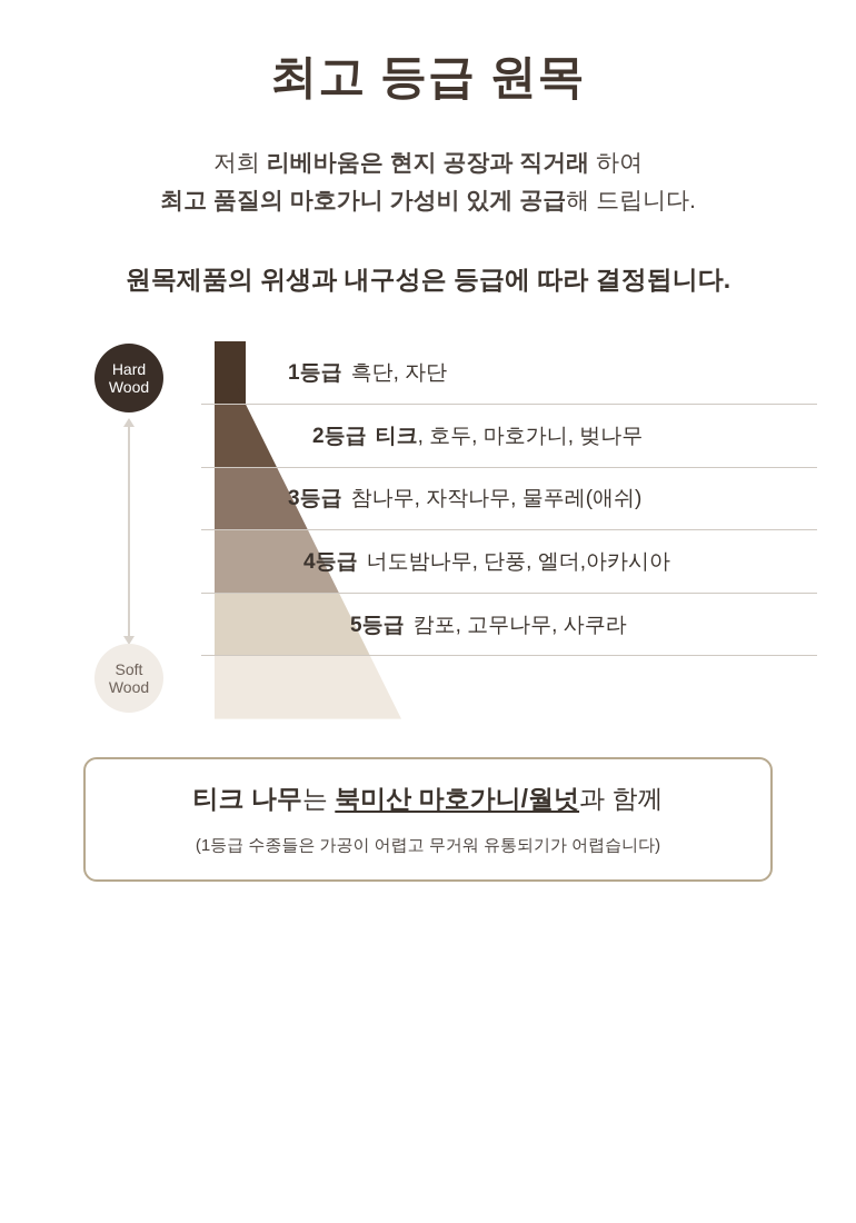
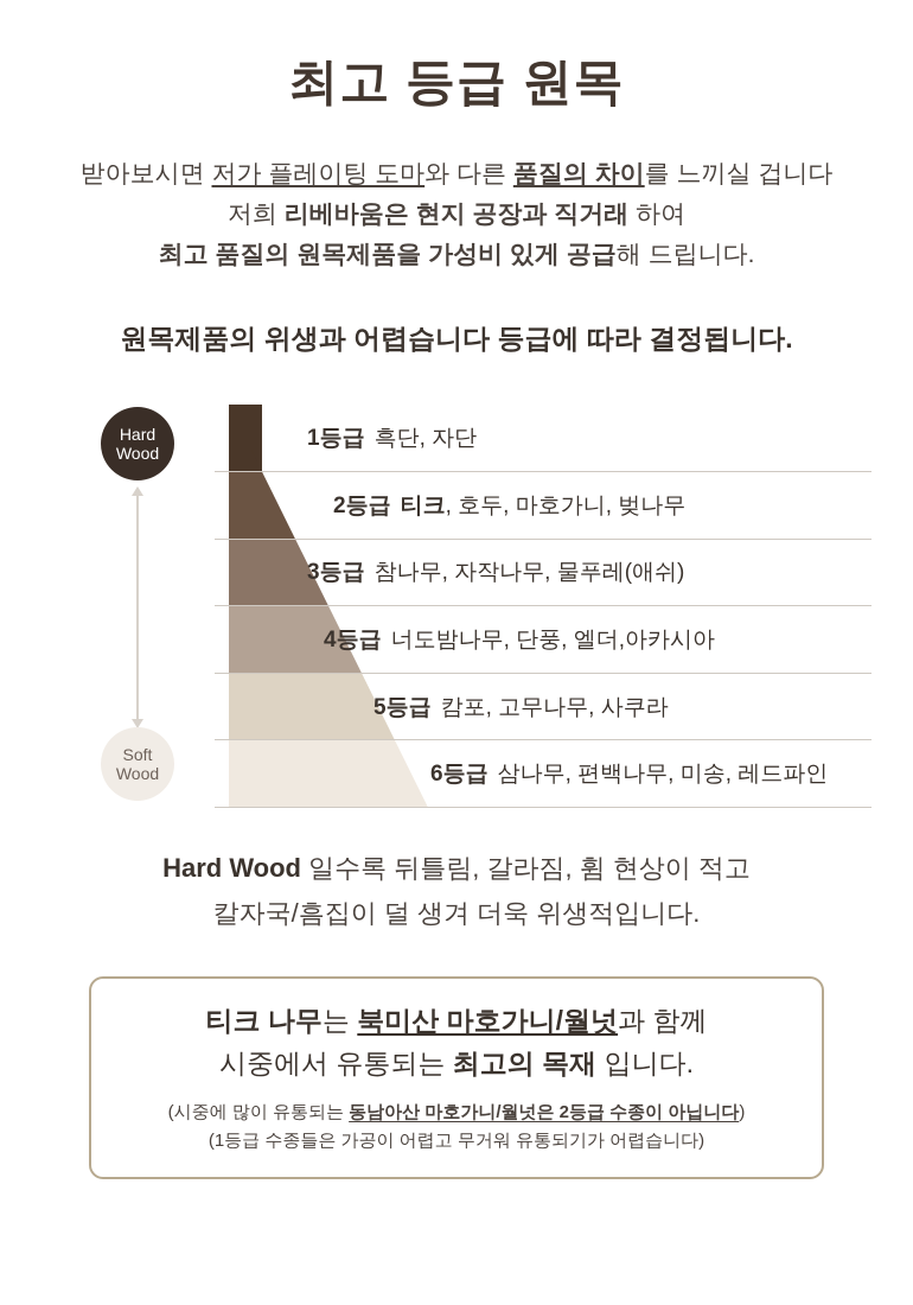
  최고 등급 원목
+ 받아보시면 저가 플레이팅 도마와 다른 품질의 차이를 느끼실 겁니다
  저희 리베바움은 현지 공장과 직거래 하여
- 최고 품질의 마호가니 가성비 있게 공급해 드립니다.
+ 최고 품질의 원목제품을 가성비 있게 공급해 드립니다.
- 원목제품의 위생과 내구성은 등급에 따라 결정됩니다.
+ 원목제품의 위생과 어렵습니다 등급에 따라 결정됩니다.
  Hard
  Wood
  Soft
  Wood
  1등급 흑단, 자단
  2등급 티크, 호두, 마호가니, 벚나무
  3등급 참나무, 자작나무, 물푸레(애쉬)
  4등급 너도밤나무, 단풍, 엘더,아카시아
  5등급 캄포, 고무나무, 사쿠라
+ 6등급 삼나무, 편백나무, 미송, 레드파인
+ Hard Wood 일수록 뒤틀림, 갈라짐, 휨 현상이 적고
+ 칼자국/흠집이 덜 생겨 더욱 위생적입니다.
  티크 나무는 북미산 마호가니/월넛과 함께
+ 시중에서 유통되는 최고의 목재 입니다.
+ (시중에 많이 유통되는 동남아산 마호가니/월넛은 2등급 수종이 아닙니다)
  (1등급 수종들은 가공이 어렵고 무거워 유통되기가 어렵습니다)
